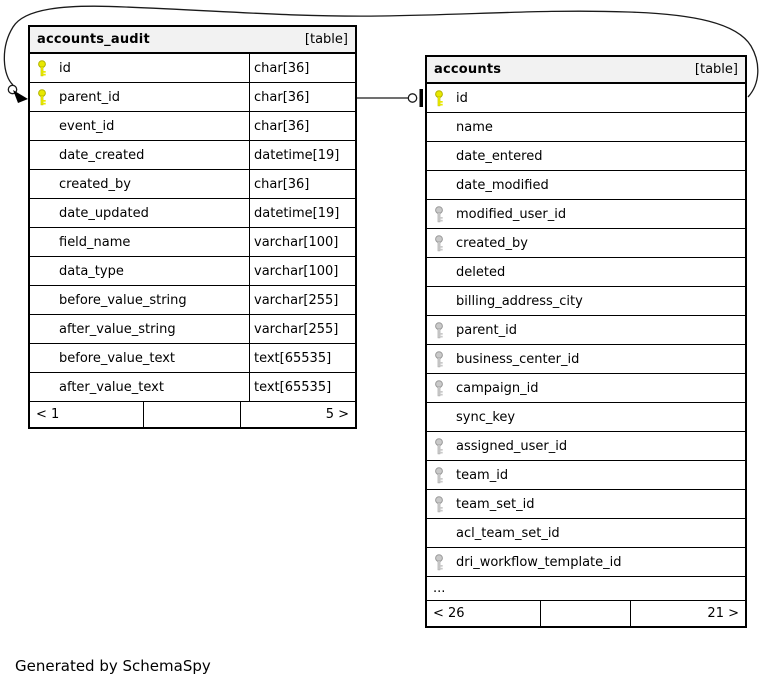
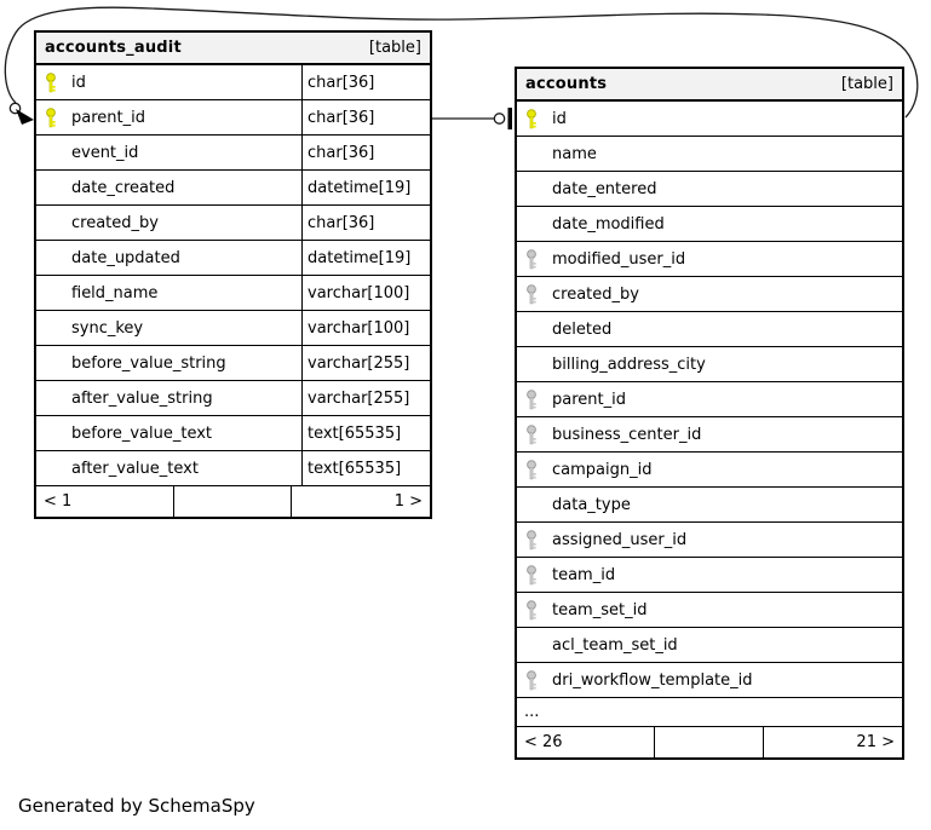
  accounts_audit
  [table]
  id
  char[36]
  parent_id
  char[36]
  event_id
  char[36]
  date_created
  datetime[19]
  created_by
  char[36]
  date_updated
  datetime[19]
  field_name
  varchar[100]
- data_type
+ sync_key
  varchar[100]
  before_value_string
  varchar[255]
  after_value_string
  varchar[255]
  before_value_text
  text[65535]
  after_value_text
  text[65535]
  < 1
- 5 >
+ 1 >
  accounts
  [table]
  id
  name
  date_entered
  date_modified
  modified_user_id
  created_by
  deleted
  billing_address_city
  parent_id
  business_center_id
  campaign_id
- sync_key
+ data_type
  assigned_user_id
  team_id
  team_set_id
  acl_team_set_id
  dri_workflow_template_id
  ...
  < 26
  21 >
  Generated by SchemaSpy
